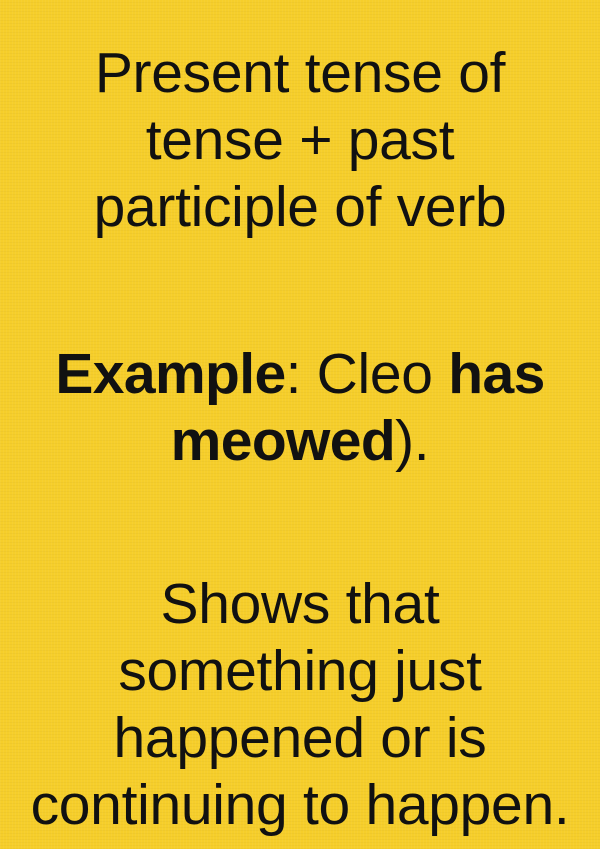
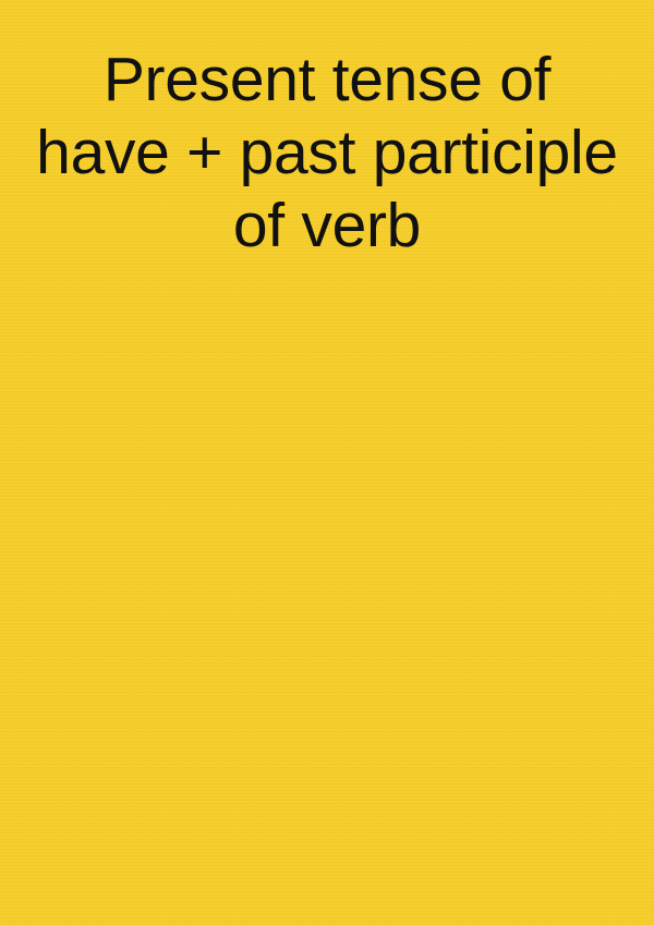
- Present tense of tense + past participle of verb
+ Present tense of have + past participle of verb
- Example: Cleo has meowed).
- Shows that something just happened or is continuing to happen.
